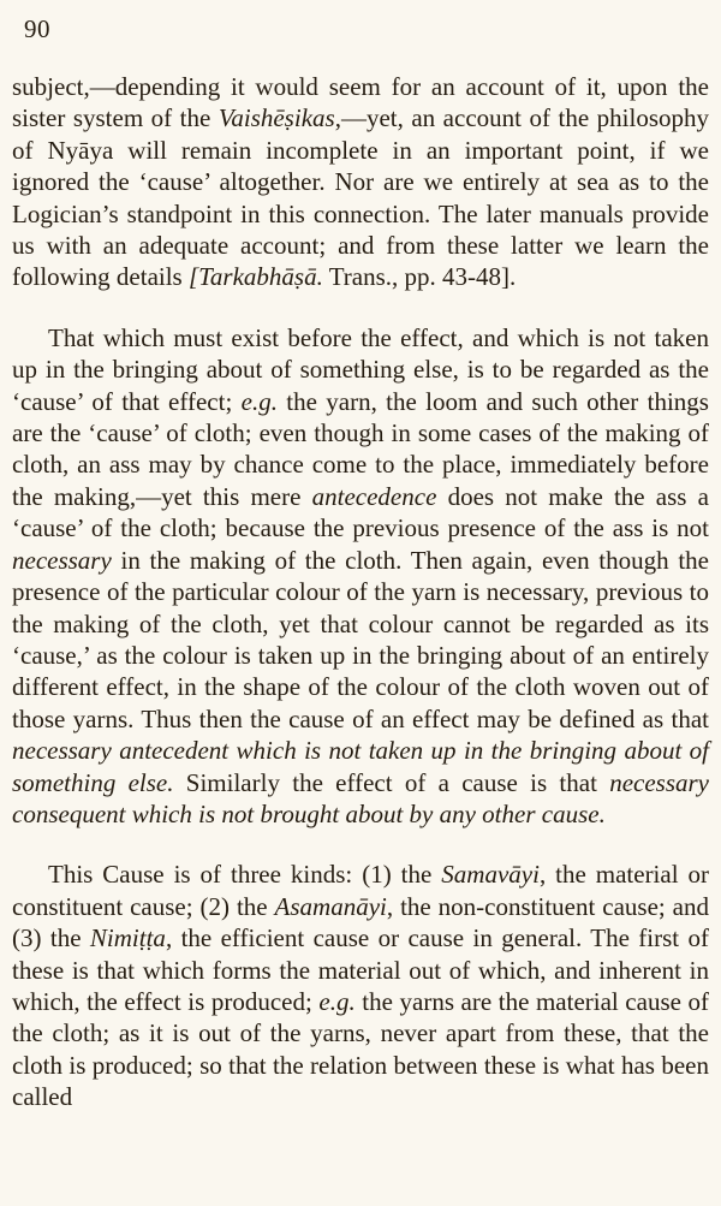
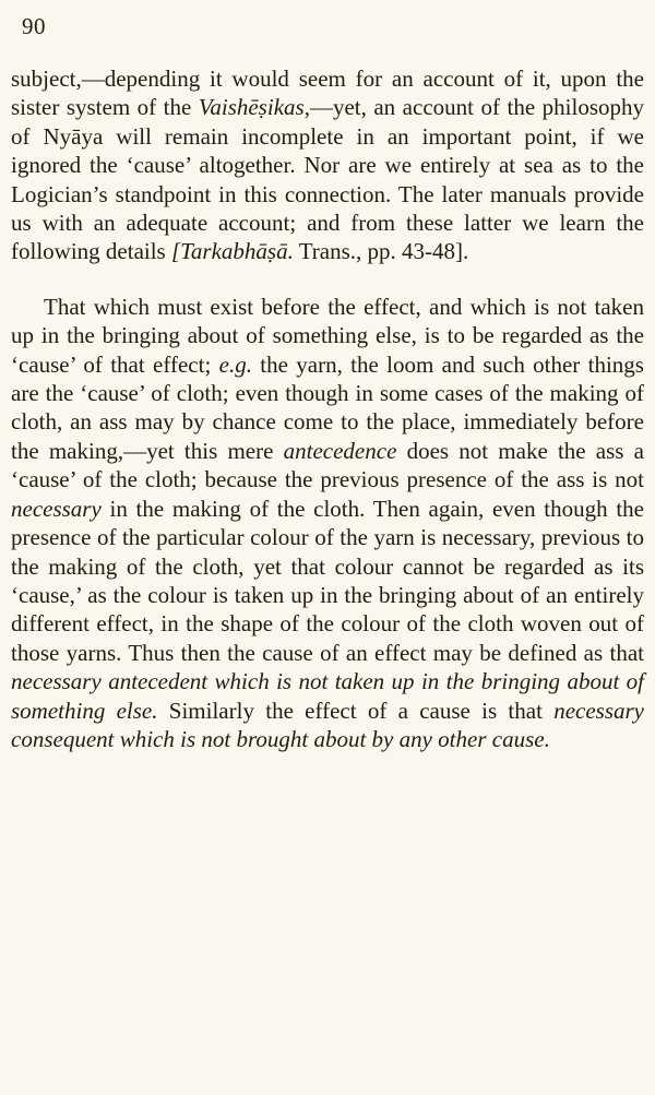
  90
  subject,—depending it would seem for an account of it, upon the sister system of the Vaishēṣikas,—yet, an account of the philosophy of Nyāya will remain incomplete in an important point, if we ignored the ‘cause’ altogether. Nor are we entirely at sea as to the Logician’s standpoint in this connection. The later manuals provide us with an adequate account; and from these latter we learn the following details [Tarkabhāṣā. Trans., pp. 43-48].
  That which must exist before the effect, and which is not taken up in the bringing about of something else, is to be regarded as the ‘cause’ of that effect; e.g. the yarn, the loom and such other things are the ‘cause’ of cloth; even though in some cases of the making of cloth, an ass may by chance come to the place, immediately before the making,—yet this mere antecedence does not make the ass a ‘cause’ of the cloth; because the previous presence of the ass is not necessary in the making of the cloth. Then again, even though the presence of the particular colour of the yarn is necessary, previous to the making of the cloth, yet that colour cannot be regarded as its ‘cause,’ as the colour is taken up in the bringing about of an entirely different effect, in the shape of the colour of the cloth woven out of those yarns. Thus then the cause of an effect may be defined as that necessary antecedent which is not taken up in the bringing about of something else. Similarly the effect of a cause is that necessary consequent which is not brought about by any other cause.
- This Cause is of three kinds: (1) the Samavāyi, the material or constituent cause; (2) the Asamanāyi, the non-constituent cause; and (3) the Nimiṭṭa, the efficient cause or cause in general. The first of these is that which forms the material out of which, and inherent in which, the effect is produced; e.g. the yarns are the material cause of the cloth; as it is out of the yarns, never apart from these, that the cloth is produced; so that the relation between these is what has been called
